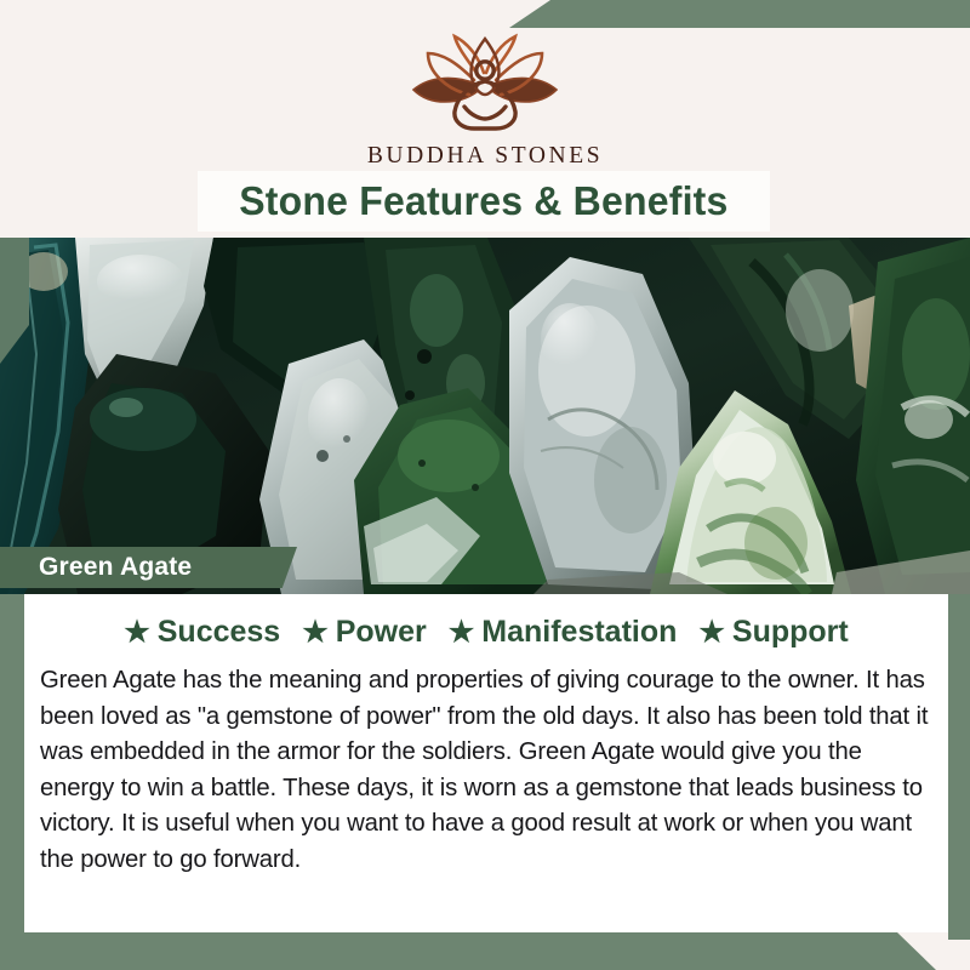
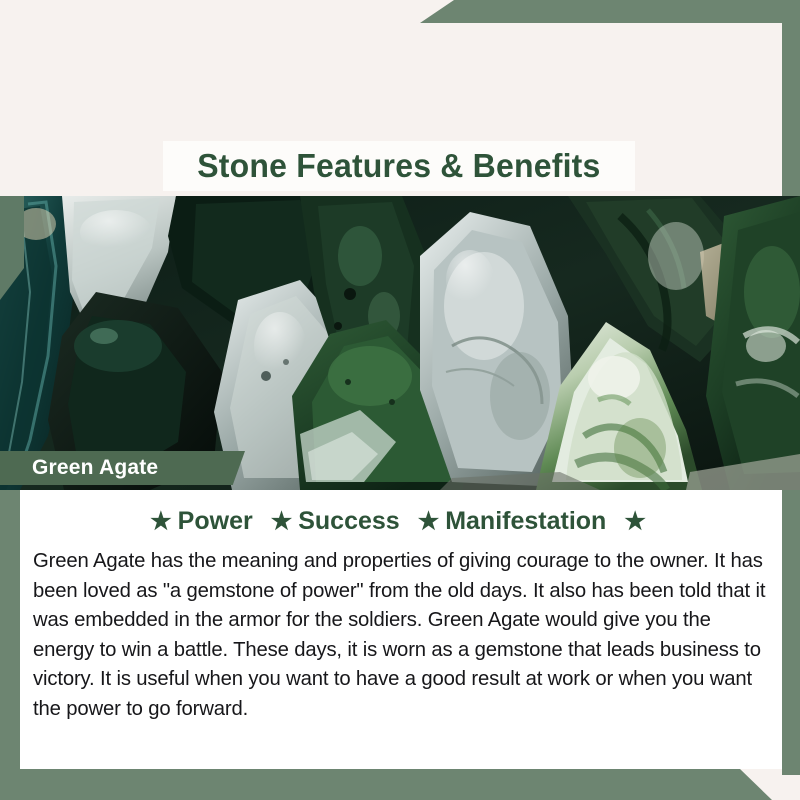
- BUDDHA STONES
  Stone Features & Benefits
  Green Agate
  ★
- Success
+ Power
  ★
- Power
+ Success
  ★
  Manifestation
  ★
- Support
  Green Agate has the meaning and properties of giving courage to the owner. It has been loved as "a gemstone of power" from the old days. It also has been told that it was embedded in the armor for the soldiers. Green Agate would give you the energy to win a battle. These days, it is worn as a gemstone that leads business to victory. It is useful when you want to have a good result at work or when you want the power to go forward.
